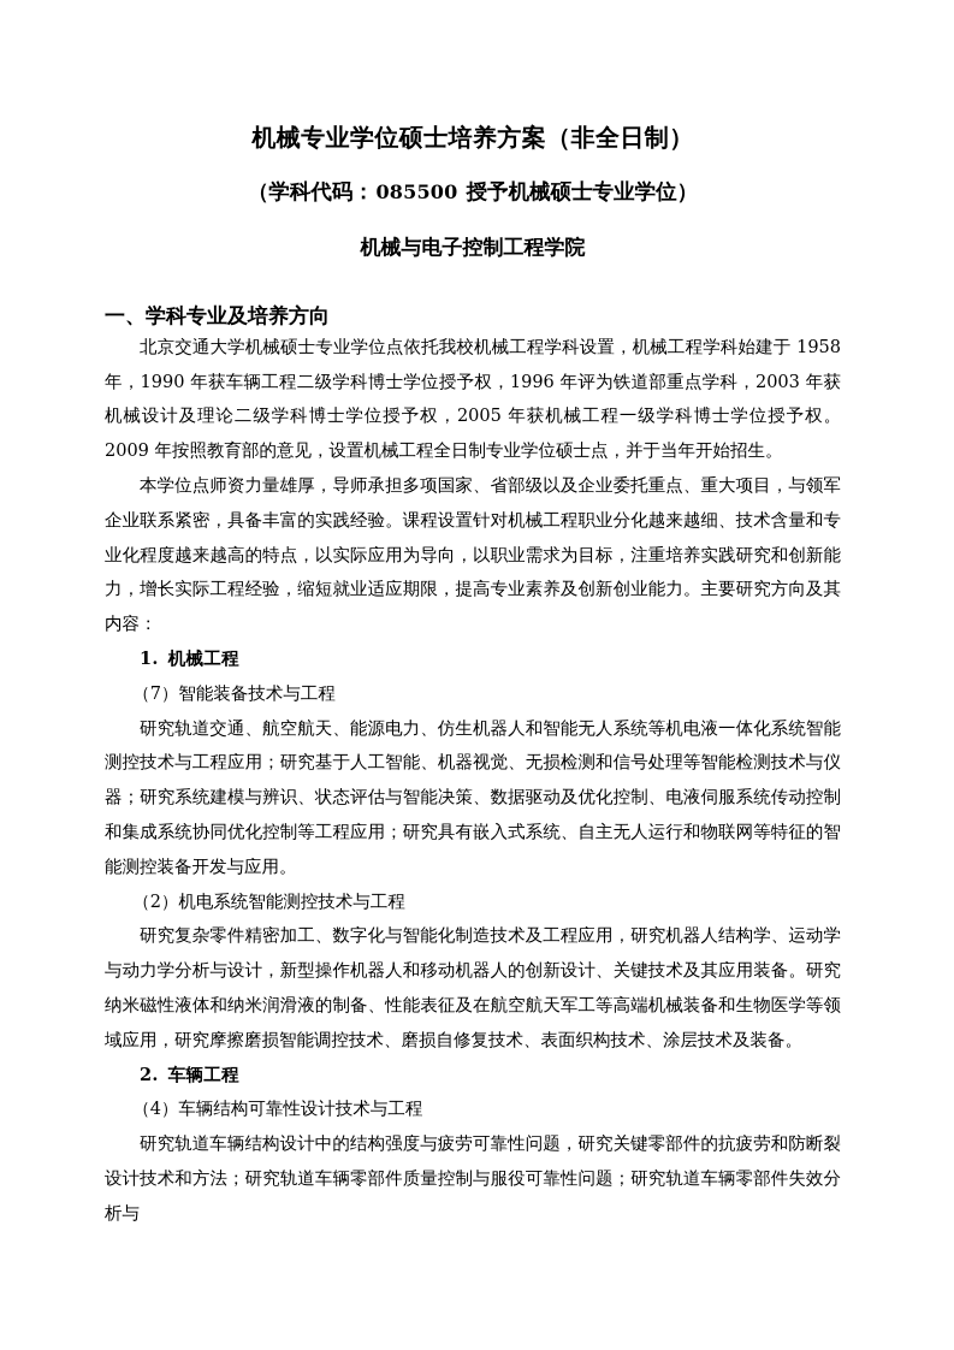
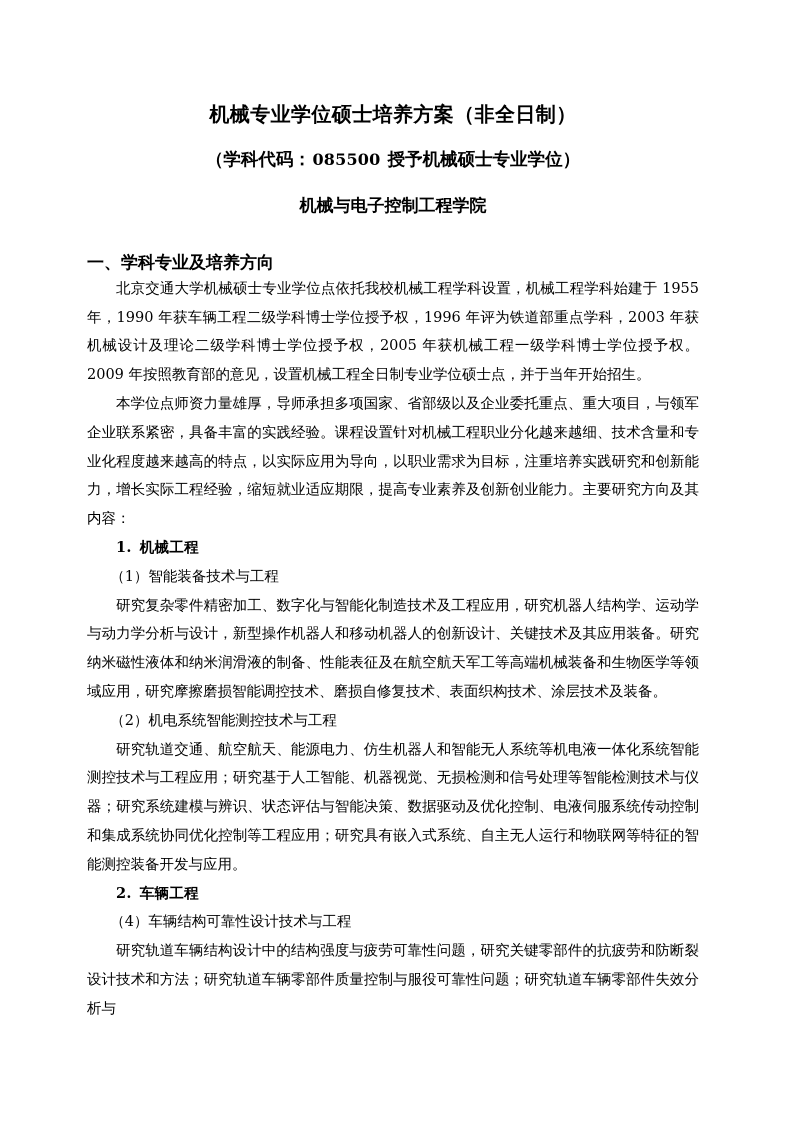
  机械专业学位硕士培养方案（非全日制）
  （学科代码：085500 授予机械硕士专业学位）
  机械与电子控制工程学院
  一、学科专业及培养方向
- 北京交通大学机械硕士专业学位点依托我校机械工程学科设置，机械工程学科始建于 1958 年，1990 年获车辆工程二级学科博士学位授予权，1996 年评为铁道部重点学科，2003 年获机械设计及理论二级学科博士学位授予权，2005 年获机械工程一级学科博士学位授予权。2009 年按照教育部的意见，设置机械工程全日制专业学位硕士点，并于当年开始招生。
+ 北京交通大学机械硕士专业学位点依托我校机械工程学科设置，机械工程学科始建于 1955 年，1990 年获车辆工程二级学科博士学位授予权，1996 年评为铁道部重点学科，2003 年获机械设计及理论二级学科博士学位授予权，2005 年获机械工程一级学科博士学位授予权。2009 年按照教育部的意见，设置机械工程全日制专业学位硕士点，并于当年开始招生。
  本学位点师资力量雄厚，导师承担多项国家、省部级以及企业委托重点、重大项目，与领军企业联系紧密，具备丰富的实践经验。课程设置针对机械工程职业分化越来越细、技术含量和专业化程度越来越高的特点，以实际应用为导向，以职业需求为目标，注重培养实践研究和创新能力，增长实际工程经验，缩短就业适应期限，提高专业素养及创新创业能力。主要研究方向及其内容：
  1. 机械工程
- （7）智能装备技术与工程
+ （1）智能装备技术与工程
- 研究轨道交通、航空航天、能源电力、仿生机器人和智能无人系统等机电液一体化系统智能测控技术与工程应用；研究基于人工智能、机器视觉、无损检测和信号处理等智能检测技术与仪器；研究系统建模与辨识、状态评估与智能决策、数据驱动及优化控制、电液伺服系统传动控制和集成系统协同优化控制等工程应用；研究具有嵌入式系统、自主无人运行和物联网等特征的智能测控装备开发与应用。
+ 研究复杂零件精密加工、数字化与智能化制造技术及工程应用，研究机器人结构学、运动学与动力学分析与设计，新型操作机器人和移动机器人的创新设计、关键技术及其应用装备。研究纳米磁性液体和纳米润滑液的制备、性能表征及在航空航天军工等高端机械装备和生物医学等领域应用，研究摩擦磨损智能调控技术、磨损自修复技术、表面织构技术、涂层技术及装备。
  （2）机电系统智能测控技术与工程
- 研究复杂零件精密加工、数字化与智能化制造技术及工程应用，研究机器人结构学、运动学与动力学分析与设计，新型操作机器人和移动机器人的创新设计、关键技术及其应用装备。研究纳米磁性液体和纳米润滑液的制备、性能表征及在航空航天军工等高端机械装备和生物医学等领域应用，研究摩擦磨损智能调控技术、磨损自修复技术、表面织构技术、涂层技术及装备。
+ 研究轨道交通、航空航天、能源电力、仿生机器人和智能无人系统等机电液一体化系统智能测控技术与工程应用；研究基于人工智能、机器视觉、无损检测和信号处理等智能检测技术与仪器；研究系统建模与辨识、状态评估与智能决策、数据驱动及优化控制、电液伺服系统传动控制和集成系统协同优化控制等工程应用；研究具有嵌入式系统、自主无人运行和物联网等特征的智能测控装备开发与应用。
  2. 车辆工程
  （4）车辆结构可靠性设计技术与工程
  研究轨道车辆结构设计中的结构强度与疲劳可靠性问题，研究关键零部件的抗疲劳和防断裂设计技术和方法；研究轨道车辆零部件质量控制与服役可靠性问题；研究轨道车辆零部件失效分析与
